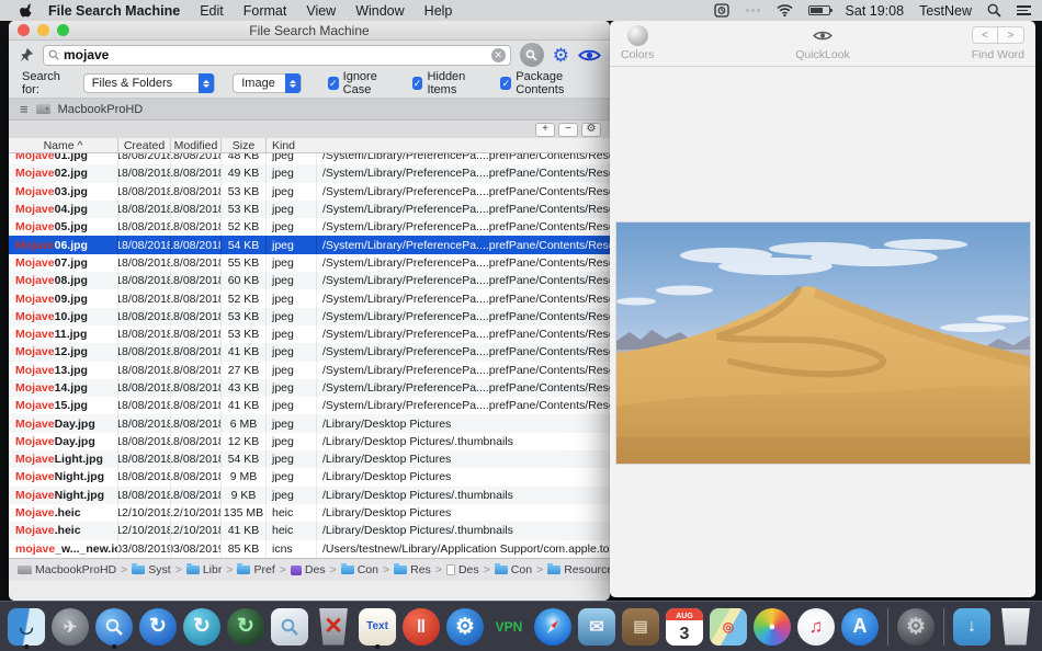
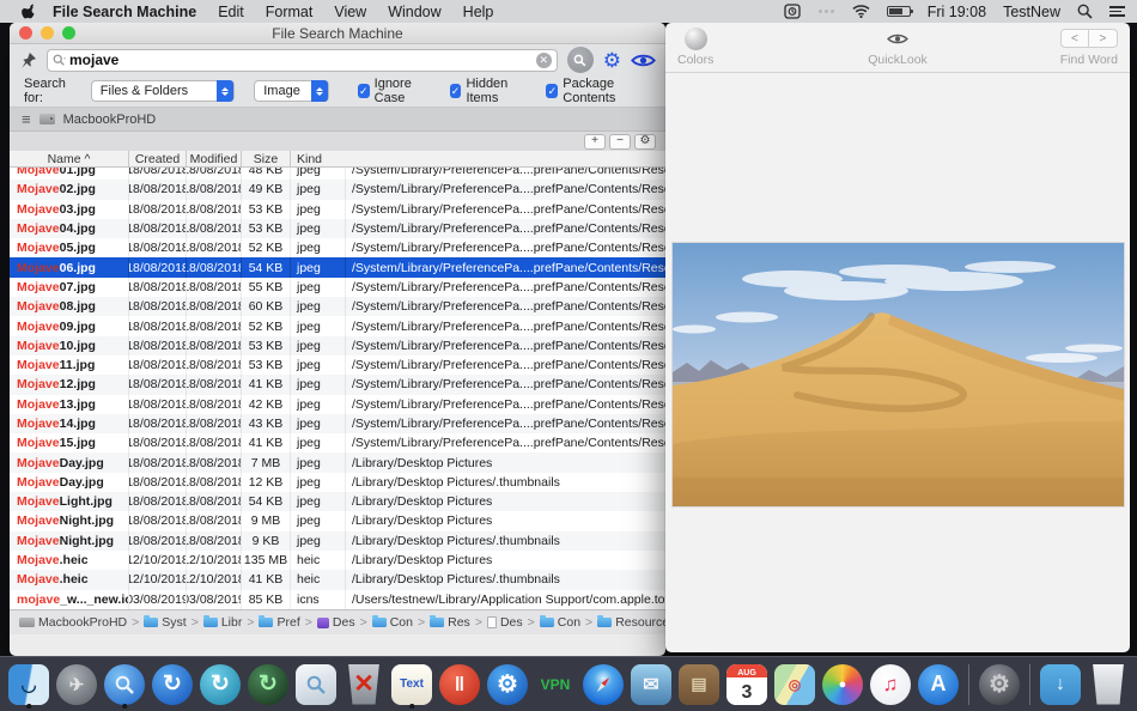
  File Search Machine
  Edit Format View Window Help
- Sat 19:08
+ Fri 19:08
  TestNew
  File Search Machine
  mojave
  ✕
  ⚙
  Search for:
  Files & Folders
  Image
  ✓
  Ignore Case
  ✓
  Hidden Items
  ✓
  Package Contents
  ≡
  MacbookProHD
  +
  −
  ⚙
  Name ^
  Created
  Modified
  Size
  Kind
  Mojave
  01.jpg
  18/08/2018
  18/08/2018
  48 KB
  jpeg
  /System/Library/PreferencePa....prefPane/Contents/Res
  Mojave
  02.jpg
  18/08/2018
  18/08/2018
  49 KB
  jpeg
  /System/Library/PreferencePa....prefPane/Contents/Res
  Mojave
  03.jpg
  18/08/2018
  18/08/2018
  53 KB
  jpeg
  /System/Library/PreferencePa....prefPane/Contents/Res
  Mojave
  04.jpg
  18/08/2018
  18/08/2018
  53 KB
  jpeg
  /System/Library/PreferencePa....prefPane/Contents/Res
  Mojave
  05.jpg
  18/08/2018
  18/08/2018
  52 KB
  jpeg
  /System/Library/PreferencePa....prefPane/Contents/Res
  Mojave
  06.jpg
  18/08/2018
  18/08/2018
  54 KB
  jpeg
  /System/Library/PreferencePa....prefPane/Contents/Res
  Mojave
  07.jpg
  18/08/2018
  18/08/2018
  55 KB
  jpeg
  /System/Library/PreferencePa....prefPane/Contents/Res
  Mojave
  08.jpg
  18/08/2018
  18/08/2018
  60 KB
  jpeg
  /System/Library/PreferencePa....prefPane/Contents/Res
  Mojave
  09.jpg
  18/08/2018
  18/08/2018
  52 KB
  jpeg
  /System/Library/PreferencePa....prefPane/Contents/Res
  Mojave
  10.jpg
  18/08/2018
  18/08/2018
  53 KB
  jpeg
  /System/Library/PreferencePa....prefPane/Contents/Res
  Mojave
  11.jpg
  18/08/2018
  18/08/2018
  53 KB
  jpeg
  /System/Library/PreferencePa....prefPane/Contents/Res
  Mojave
  12.jpg
  18/08/2018
  18/08/2018
  41 KB
  jpeg
  /System/Library/PreferencePa....prefPane/Contents/Res
  Mojave
  13.jpg
  18/08/2018
  18/08/2018
- 27 KB
+ 42 KB
  jpeg
  /System/Library/PreferencePa....prefPane/Contents/Res
  Mojave
  14.jpg
  18/08/2018
  18/08/2018
  43 KB
  jpeg
  /System/Library/PreferencePa....prefPane/Contents/Res
  Mojave
  15.jpg
  18/08/2018
  18/08/2018
  41 KB
  jpeg
  /System/Library/PreferencePa....prefPane/Contents/Res
  Mojave
  Day.jpg
  18/08/2018
  18/08/2018
- 6 MB
+ 7 MB
  jpeg
  /Library/Desktop Pictures
  Mojave
  Day.jpg
  18/08/2018
  18/08/2018
  12 KB
  jpeg
  /Library/Desktop Pictures/.thumbnails
  Mojave
  Light.jpg
  18/08/2018
  18/08/2018
  54 KB
  jpeg
  /Library/Desktop Pictures
  Mojave
  Night.jpg
  18/08/2018
  18/08/2018
  9 MB
  jpeg
  /Library/Desktop Pictures
  Mojave
  Night.jpg
  18/08/2018
  18/08/2018
  9 KB
  jpeg
  /Library/Desktop Pictures/.thumbnails
  Mojave
  .heic
  12/10/2018
  12/10/2018
  135 MB
  heic
  /Library/Desktop Pictures
  Mojave
  .heic
  12/10/2018
  12/10/2018
  41 KB
  heic
  /Library/Desktop Pictures/.thumbnails
  mojave
  _w..._new.i
  03/08/2019
  03/08/2019
  85 KB
  icns
  /Users/testnew/Library/Application Support/com.apple.to
  MacbookProHD
  >
  Syst
  >
  Libr
  >
  Pref
  >
  Des
  >
  Con
  >
  Res
  >
  Des
  >
  Con
  >
  Resourc
  Colors
  QuickLook
  <
  >
  Find Word
  ◡
  ✈
  ↻
  ↻
  ↻
  ✕
  Text
  ‖
  ⚙
  VPN
  ✉
  ▤
  3
  ◎
  ●
  ♫
  A
  ⚙
  ↓
